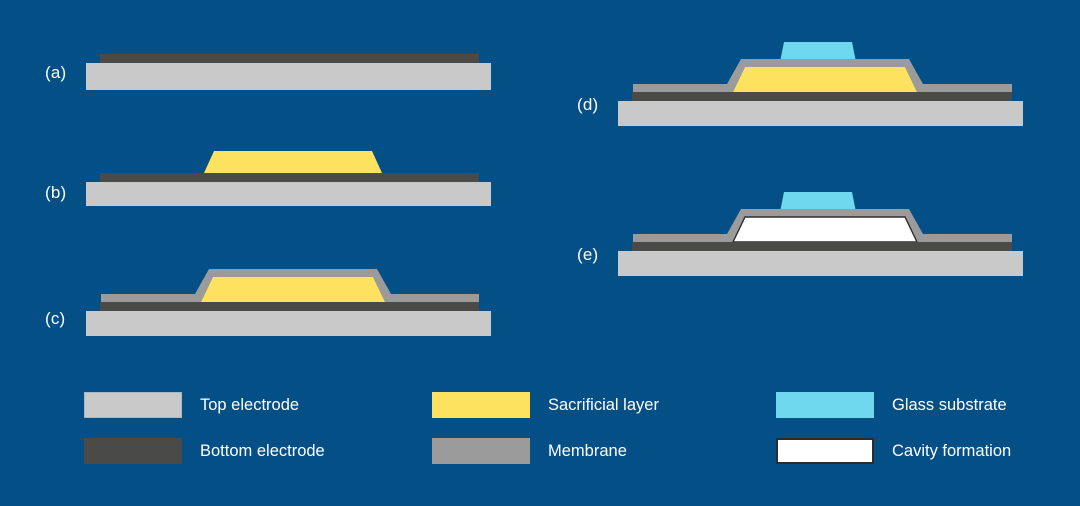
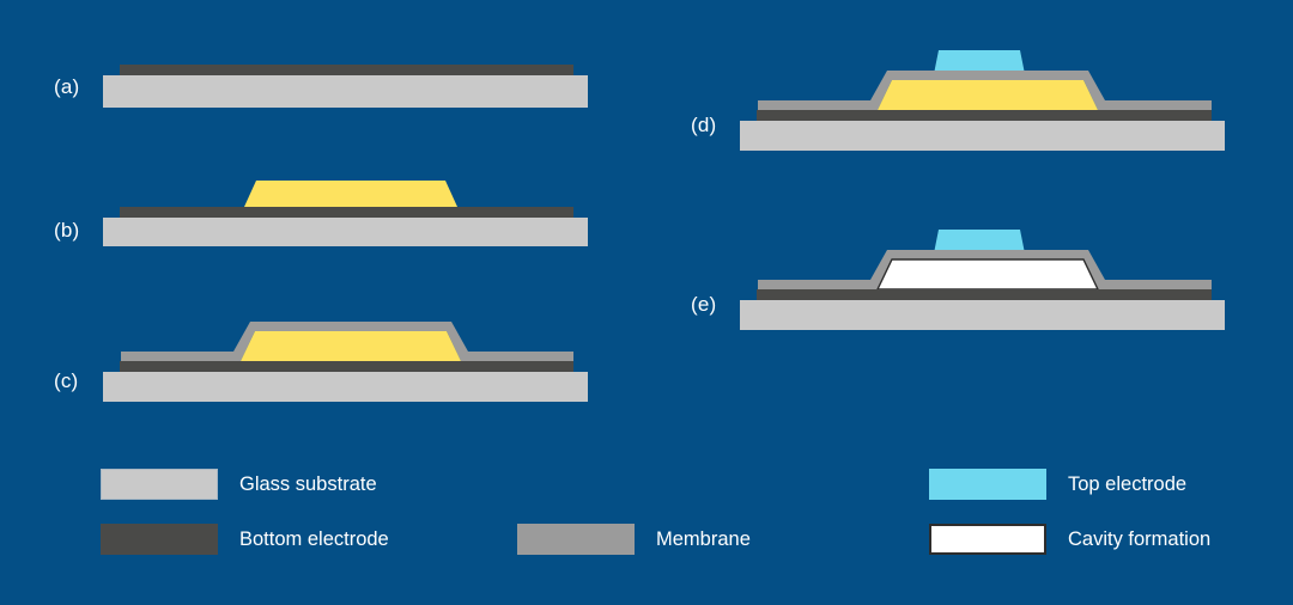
  (a)
  (b)
  (c)
  (d)
  (e)
- Top electrode
+ Glass substrate
  Bottom electrode
- Sacrificial layer
  Membrane
- Glass substrate
+ Top electrode
  Cavity formation
